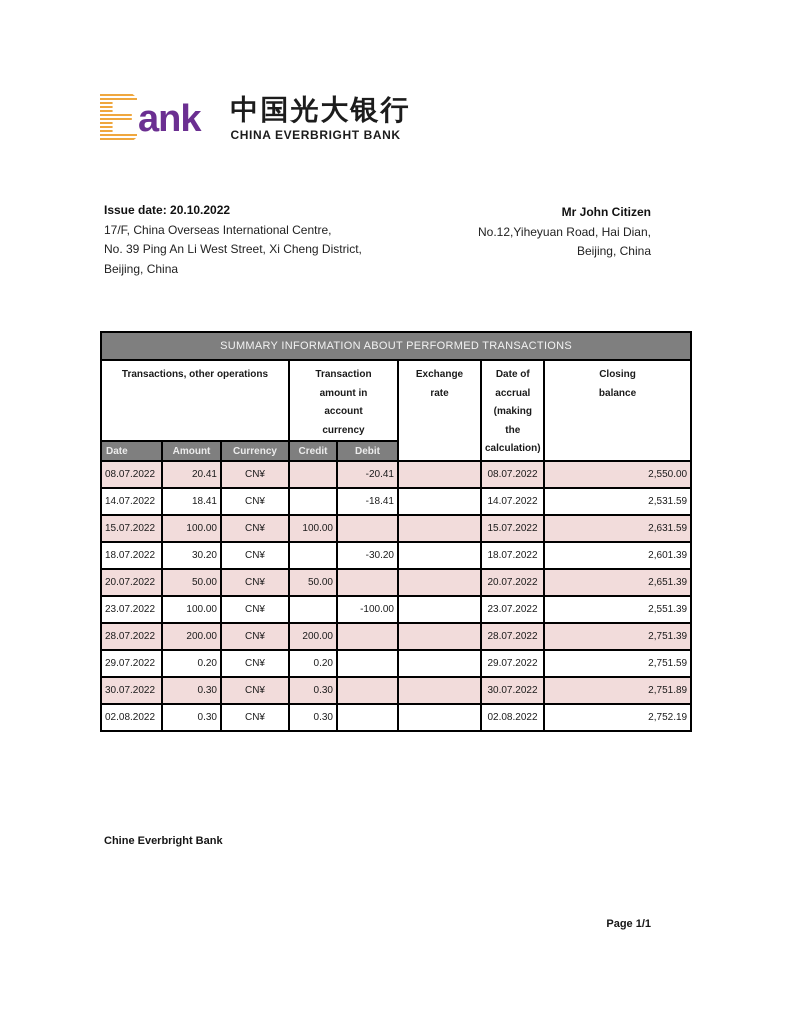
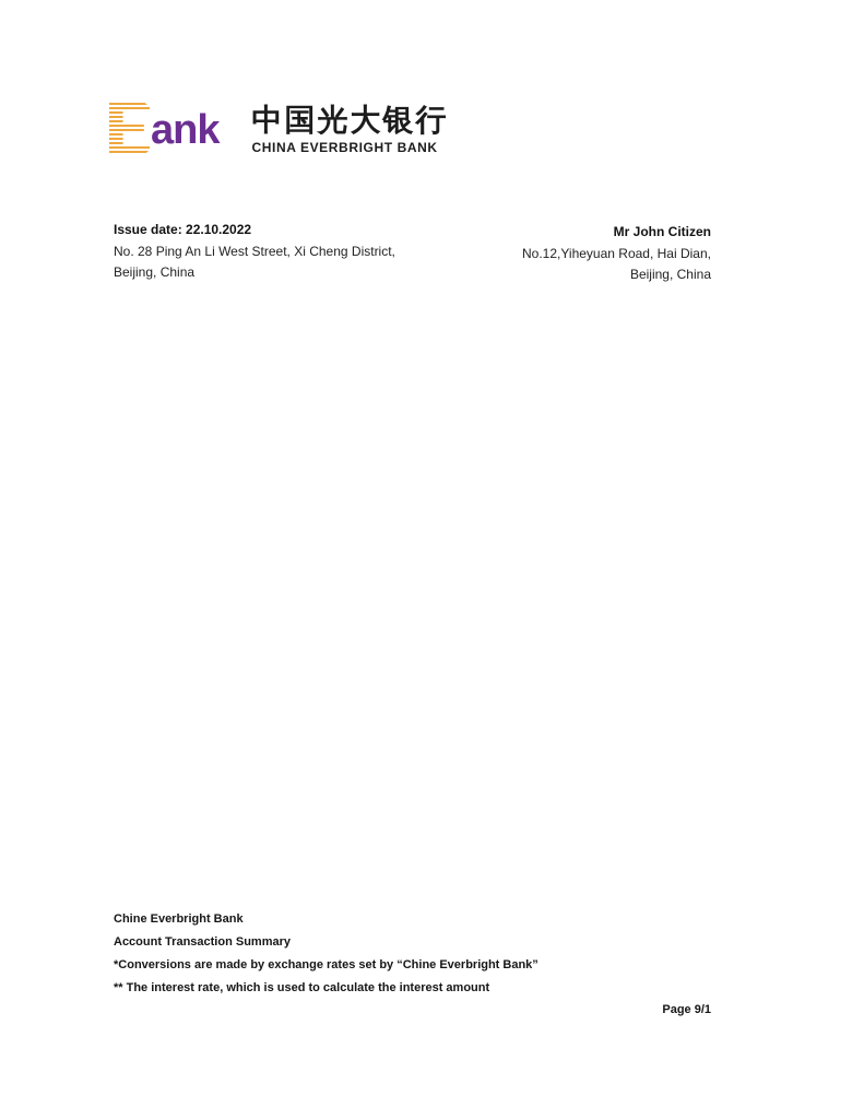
  ank
  中国光大银行
  CHINA EVERBRIGHT BANK
- Issue date: 20.10.2022
+ Issue date: 22.10.2022
- 17/F, China Overseas International Centre,
- No. 39 Ping An Li West Street, Xi Cheng District,
+ No. 28 Ping An Li West Street, Xi Cheng District,
  Beijing, China
  Mr John Citizen
  No.12,Yiheyuan Road, Hai Dian,
  Beijing, China
- SUMMARY INFORMATION ABOUT PERFORMED TRANSACTIONS
- Transactions, other operations	Transaction amount in account currency	Exchange rate	Date of accrual (making the calculation)	Closing balance
- Date	Amount	Currency	Credit	Debit
- 08.07.2022	20.41	CN¥		-20.41		08.07.2022	2,550.00
- 14.07.2022	18.41	CN¥		-18.41		14.07.2022	2,531.59
- 15.07.2022	100.00	CN¥	100.00			15.07.2022	2,631.59
- 18.07.2022	30.20	CN¥		-30.20		18.07.2022	2,601.39
- 20.07.2022	50.00	CN¥	50.00			20.07.2022	2,651.39
- 23.07.2022	100.00	CN¥		-100.00		23.07.2022	2,551.39
- 28.07.2022	200.00	CN¥	200.00			28.07.2022	2,751.39
- 29.07.2022	0.20	CN¥	0.20			29.07.2022	2,751.59
- 30.07.2022	0.30	CN¥	0.30			30.07.2022	2,751.89
- 02.08.2022	0.30	CN¥	0.30			02.08.2022	2,752.19
  Chine Everbright Bank
+ Account Transaction Summary
+ *Conversions are made by exchange rates set by “Chine Everbright Bank”
+ ** The interest rate, which is used to calculate the interest amount
- Page 1/1
+ Page 9/1
